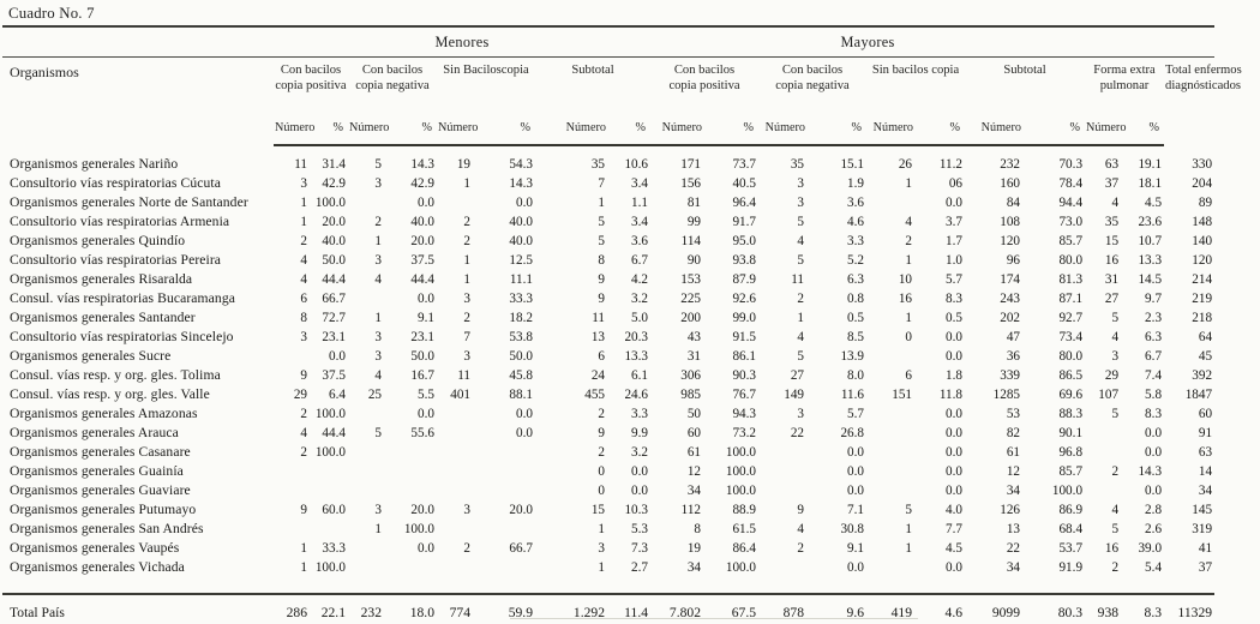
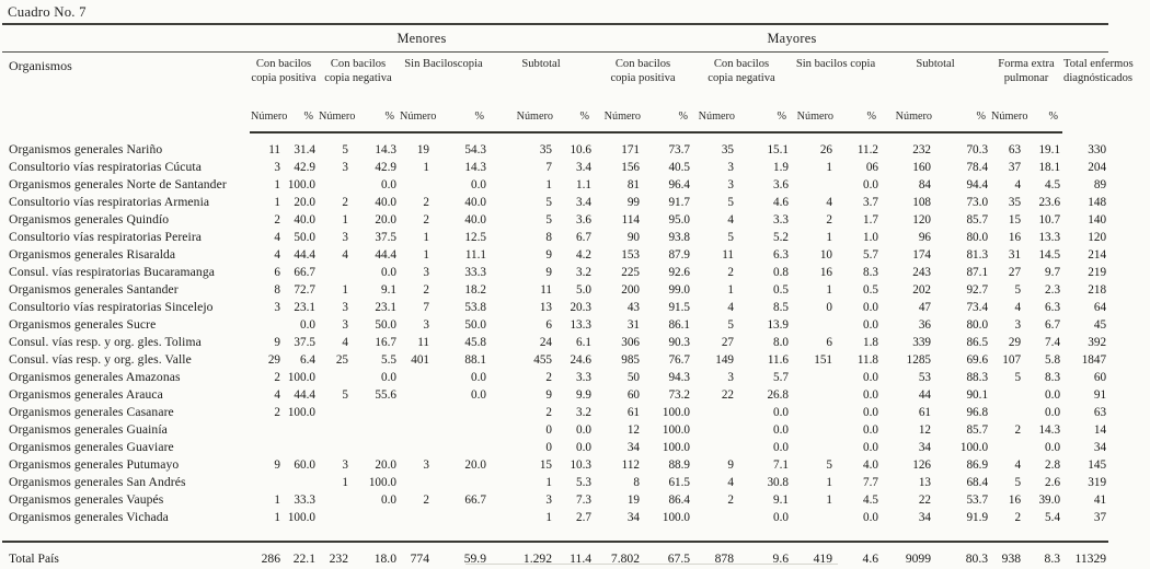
  Cuadro No. 7
  	Menores	Mayores
  Organismos	Con bacilos copia positiva	Con bacilos copia negativa	Sin Baciloscopia	Subtotal	Con bacilos copia positiva	Con bacilos copia negativa	Sin bacilos copia	Subtotal	Forma extra pulmonar	Total enfermos diagnósticados
  Número	%	Número	%	Número	%	Número	%	Número	%	Número	%	Número	%	Número	%	Número	%
  Organismos generales Nariño	11	31.4	5	14.3	19	54.3	35	10.6	171	73.7	35	15.1	26	11.2	232	70.3	63	19.1	330
  Consultorio vías respiratorias Cúcuta	3	42.9	3	42.9	1	14.3	7	3.4	156	40.5	3	1.9	1	06	160	78.4	37	18.1	204
  Organismos generales Norte de Santander	1	100.0		0.0		0.0	1	1.1	81	96.4	3	3.6		0.0	84	94.4	4	4.5	89
  Consultorio vías respiratorias Armenia	1	20.0	2	40.0	2	40.0	5	3.4	99	91.7	5	4.6	4	3.7	108	73.0	35	23.6	148
  Organismos generales Quindío	2	40.0	1	20.0	2	40.0	5	3.6	114	95.0	4	3.3	2	1.7	120	85.7	15	10.7	140
  Consultorio vías respiratorias Pereira	4	50.0	3	37.5	1	12.5	8	6.7	90	93.8	5	5.2	1	1.0	96	80.0	16	13.3	120
  Organismos generales Risaralda	4	44.4	4	44.4	1	11.1	9	4.2	153	87.9	11	6.3	10	5.7	174	81.3	31	14.5	214
  Consul. vías respiratorias Bucaramanga	6	66.7		0.0	3	33.3	9	3.2	225	92.6	2	0.8	16	8.3	243	87.1	27	9.7	219
  Organismos generales Santander	8	72.7	1	9.1	2	18.2	11	5.0	200	99.0	1	0.5	1	0.5	202	92.7	5	2.3	218
  Consultorio vías respiratorias Sincelejo	3	23.1	3	23.1	7	53.8	13	20.3	43	91.5	4	8.5	0	0.0	47	73.4	4	6.3	64
  Organismos generales Sucre		0.0	3	50.0	3	50.0	6	13.3	31	86.1	5	13.9		0.0	36	80.0	3	6.7	45
  Consul. vías resp. y org. gles. Tolima	9	37.5	4	16.7	11	45.8	24	6.1	306	90.3	27	8.0	6	1.8	339	86.5	29	7.4	392
  Consul. vías resp. y org. gles. Valle	29	6.4	25	5.5	401	88.1	455	24.6	985	76.7	149	11.6	151	11.8	1285	69.6	107	5.8	1847
  Organismos generales Amazonas	2	100.0		0.0		0.0	2	3.3	50	94.3	3	5.7		0.0	53	88.3	5	8.3	60
- Organismos generales Arauca	4	44.4	5	55.6		0.0	9	9.9	60	73.2	22	26.8		0.0	82	90.1		0.0	91
+ Organismos generales Arauca	4	44.4	5	55.6		0.0	9	9.9	60	73.2	22	26.8		0.0	44	90.1		0.0	91
  Organismos generales Casanare	2	100.0					2	3.2	61	100.0		0.0		0.0	61	96.8		0.0	63
  Organismos generales Guainía							0	0.0	12	100.0		0.0		0.0	12	85.7	2	14.3	14
  Organismos generales Guaviare							0	0.0	34	100.0		0.0		0.0	34	100.0		0.0	34
  Organismos generales Putumayo	9	60.0	3	20.0	3	20.0	15	10.3	112	88.9	9	7.1	5	4.0	126	86.9	4	2.8	145
  Organismos generales San Andrés			1	100.0			1	5.3	8	61.5	4	30.8	1	7.7	13	68.4	5	2.6	319
  Organismos generales Vaupés	1	33.3		0.0	2	66.7	3	7.3	19	86.4	2	9.1	1	4.5	22	53.7	16	39.0	41
  Organismos generales Vichada	1	100.0					1	2.7	34	100.0		0.0		0.0	34	91.9	2	5.4	37
  Total País	286	22.1	232	18.0	774	59.9	1.292	11.4	7.802	67.5	878	9.6	419	4.6	9099	80.3	938	8.3	11329
